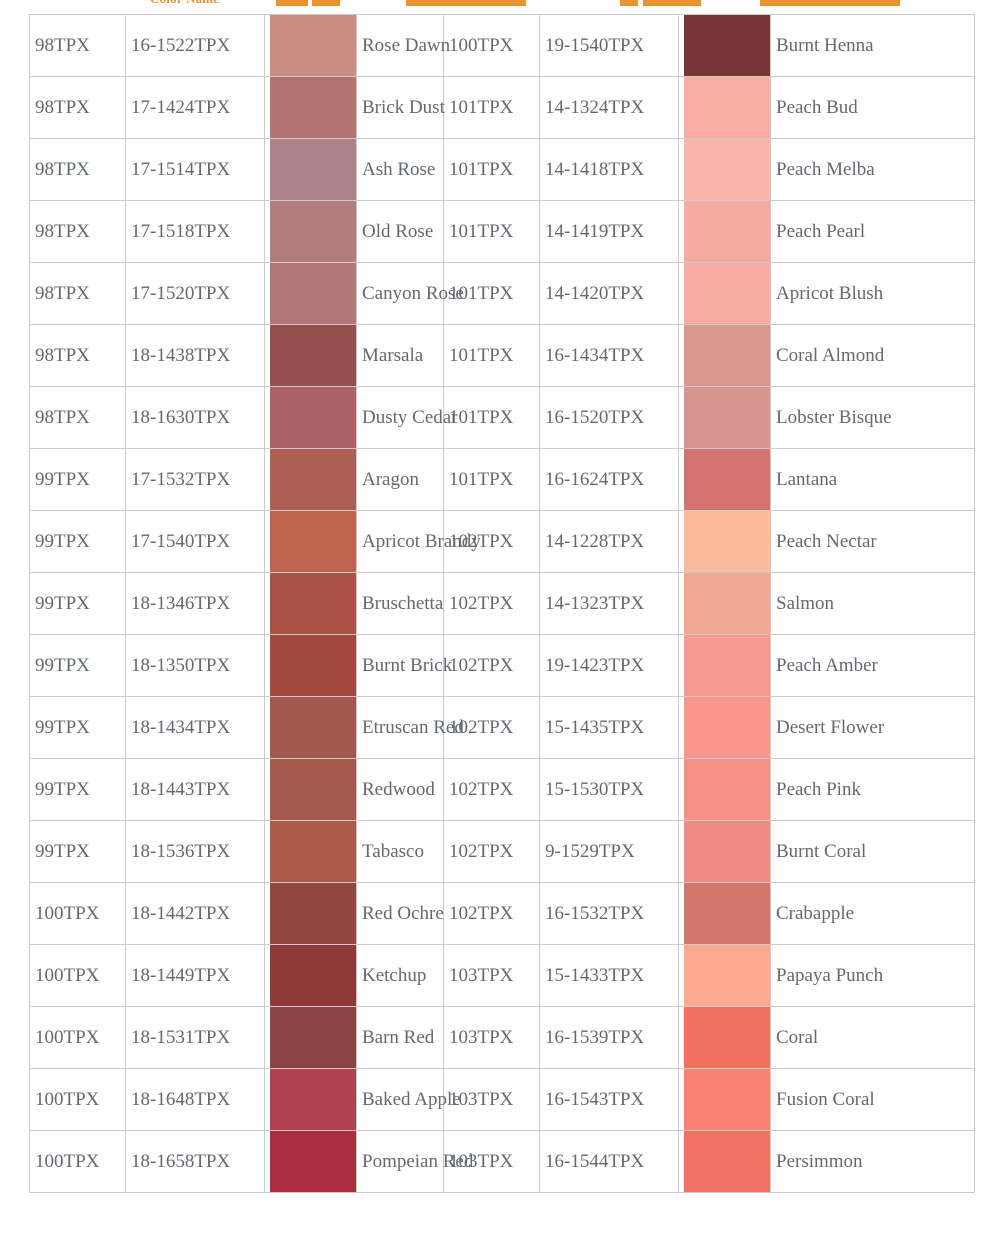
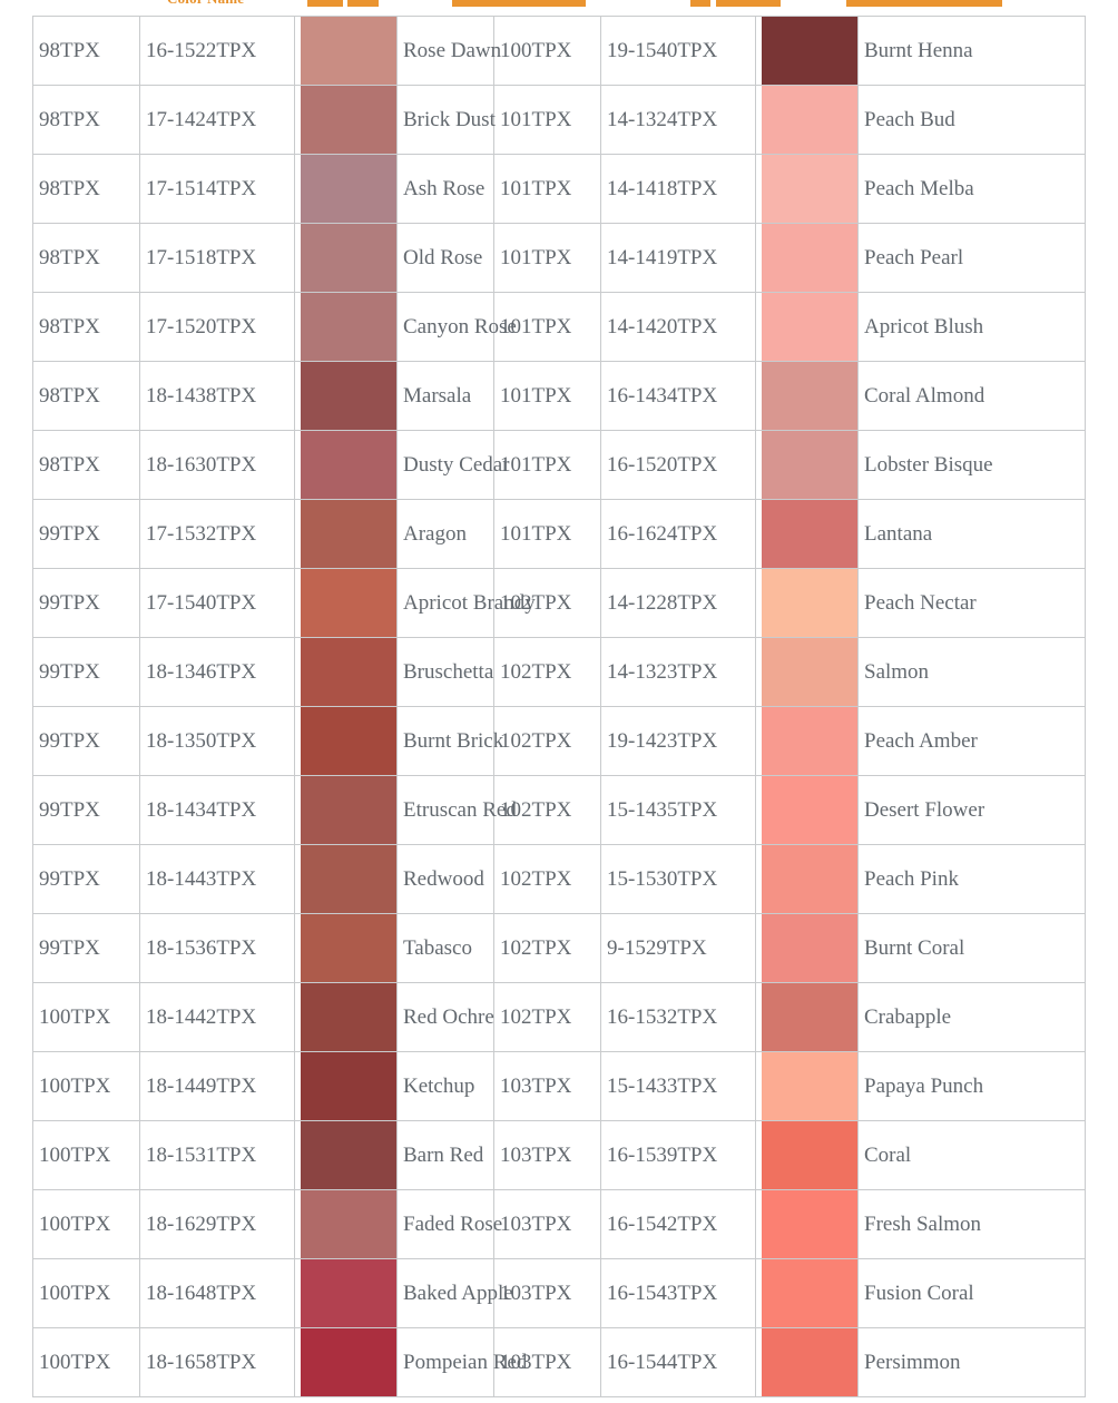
  98TPX	16-1522TPX		Rose Dawn	100TPX	19-1540TPX		Burnt Henna
  98TPX	17-1424TPX		Brick Dust	101TPX	14-1324TPX		Peach Bud
  98TPX	17-1514TPX		Ash Rose	101TPX	14-1418TPX		Peach Melba
  98TPX	17-1518TPX		Old Rose	101TPX	14-1419TPX		Peach Pearl
  98TPX	17-1520TPX		Canyon Rose	101TPX	14-1420TPX		Apricot Blush
  98TPX	18-1438TPX		Marsala	101TPX	16-1434TPX		Coral Almond
  98TPX	18-1630TPX		Dusty Cedar	101TPX	16-1520TPX		Lobster Bisque
  99TPX	17-1532TPX		Aragon	101TPX	16-1624TPX		Lantana
  99TPX	17-1540TPX		Apricot Brandy	102TPX	14-1228TPX		Peach Nectar
  99TPX	18-1346TPX		Bruschetta	102TPX	14-1323TPX		Salmon
  99TPX	18-1350TPX		Burnt Brick	102TPX	19-1423TPX		Peach Amber
  99TPX	18-1434TPX		Etruscan Red	102TPX	15-1435TPX		Desert Flower
  99TPX	18-1443TPX		Redwood	102TPX	15-1530TPX		Peach Pink
  99TPX	18-1536TPX		Tabasco	102TPX	9-1529TPX		Burnt Coral
  100TPX	18-1442TPX		Red Ochre	102TPX	16-1532TPX		Crabapple
  100TPX	18-1449TPX		Ketchup	103TPX	15-1433TPX		Papaya Punch
  100TPX	18-1531TPX		Barn Red	103TPX	16-1539TPX		Coral
+ 100TPX	18-1629TPX		Faded Rose	103TPX	16-1542TPX		Fresh Salmon
  100TPX	18-1648TPX		Baked Apple	103TPX	16-1543TPX		Fusion Coral
  100TPX	18-1658TPX		Pompeian Red	103TPX	16-1544TPX		Persimmon
